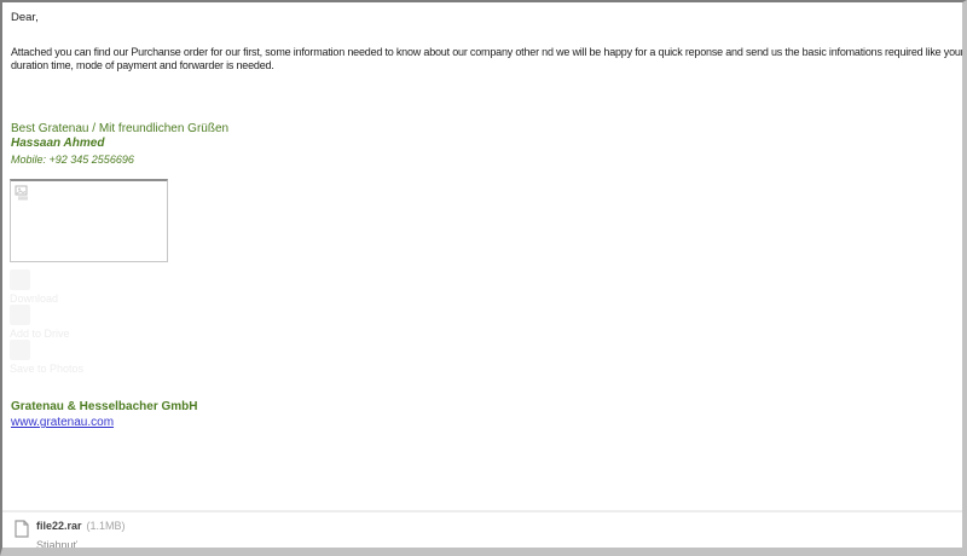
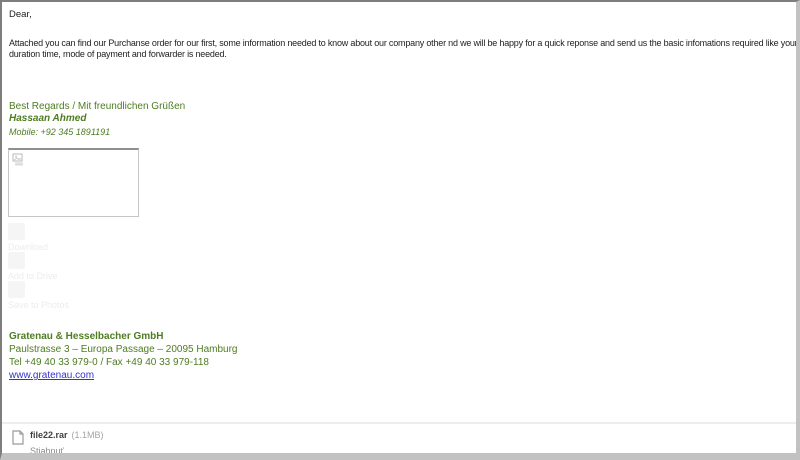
  Dear,
  Attached you can find our Purchanse order for our first, some information needed to know about our company other nd we will be happy for a quick reponse and send us the basic infomations required like you
  duration time, mode of payment and forwarder is needed.
- Best Gratenau / Mit freundlichen Grüßen
+ Best Regards / Mit freundlichen Grüßen
  Hassaan Ahmed
- Mobile: +92 345 2556696
+ Mobile: +92 345 1891191
  Gratenau & Hesselbacher GmbH
+ Paulstrasse 3 – Europa Passage – 20095 Hamburg
+ Tel +49 40 33 979-0 / Fax +49 40 33 979-118
  www.gratenau.com
  file22.rar
  (1.1MB)
  Stiahnuť
